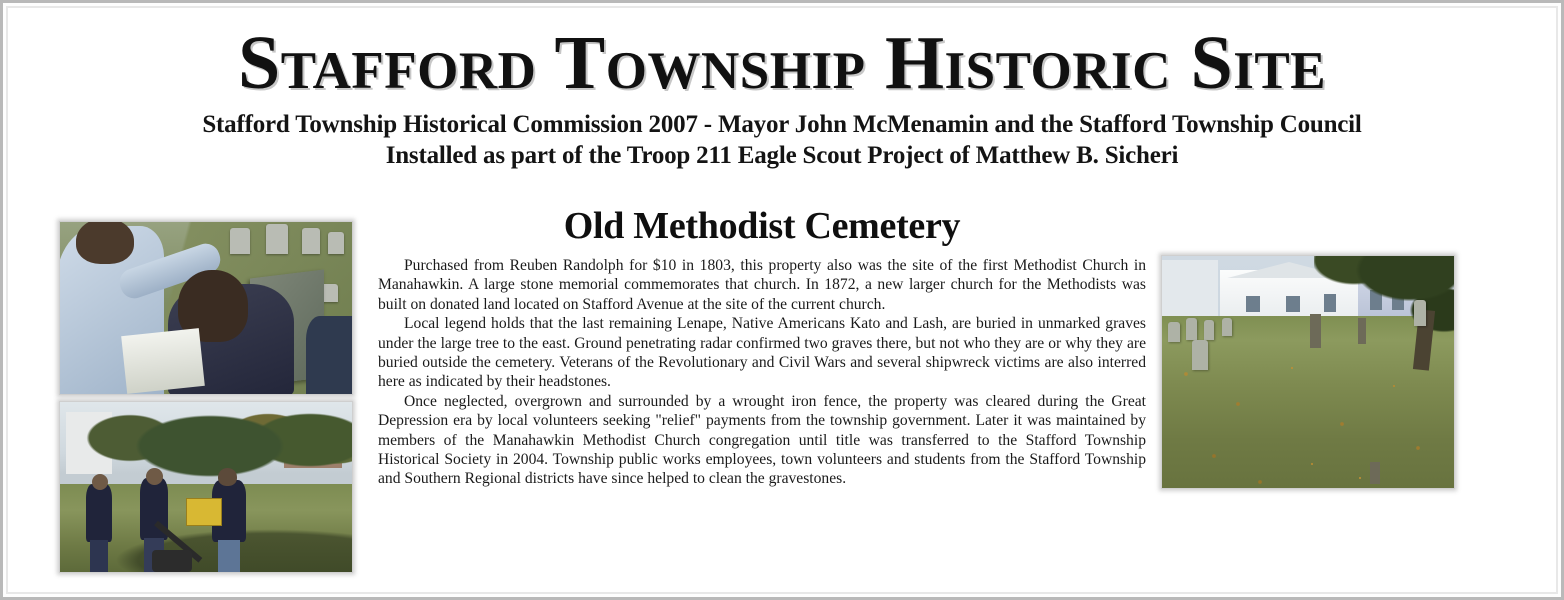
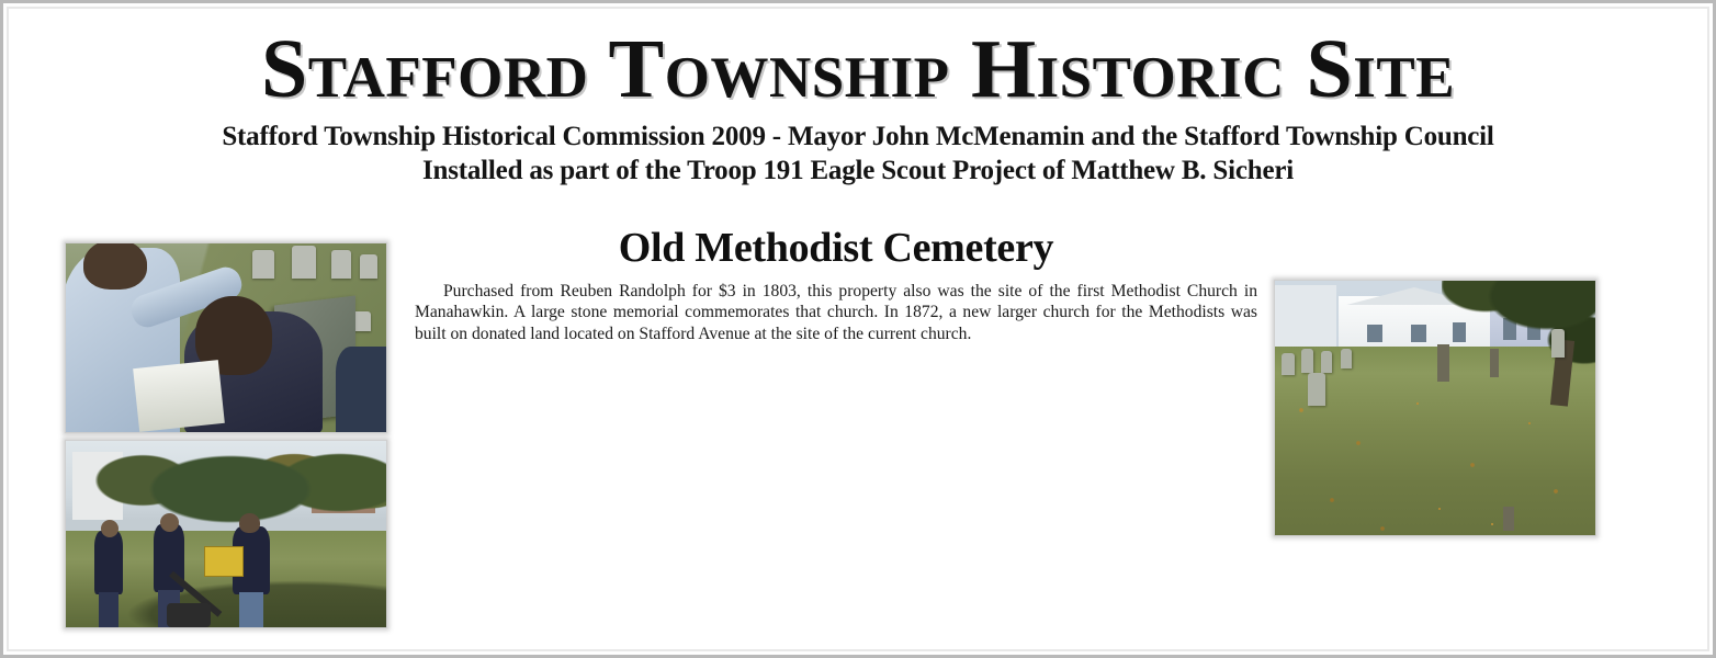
  Stafford Township Historic Site
- Stafford Township Historical Commission 2007 - Mayor John McMenamin and the Stafford Township Council
+ Stafford Township Historical Commission 2009 - Mayor John McMenamin and the Stafford Township Council
- Installed as part of the Troop 211 Eagle Scout Project of Matthew B. Sicheri
+ Installed as part of the Troop 191 Eagle Scout Project of Matthew B. Sicheri
  Old Methodist Cemetery
- Purchased from Reuben Randolph for $10 in 1803, this property also was the site of the first Methodist Church in Manahawkin. A large stone memorial commemorates that church. In 1872, a new larger church for the Methodists was built on donated land located on Stafford Avenue at the site of the current church.
+ Purchased from Reuben Randolph for $3 in 1803, this property also was the site of the first Methodist Church in Manahawkin. A large stone memorial commemorates that church. In 1872, a new larger church for the Methodists was built on donated land located on Stafford Avenue at the site of the current church.
- Local legend holds that the last remaining Lenape, Native Americans Kato and Lash, are buried in unmarked graves under the large tree to the east. Ground penetrating radar confirmed two graves there, but not who they are or why they are buried outside the cemetery. Veterans of the Revolutionary and Civil Wars and several shipwreck victims are also interred here as indicated by their headstones.
- Once neglected, overgrown and surrounded by a wrought iron fence, the property was cleared during the Great Depression era by local volunteers seeking "relief" payments from the township government. Later it was maintained by members of the Manahawkin Methodist Church congregation until title was transferred to the Stafford Township Historical Society in 2004. Township public works employees, town volunteers and students from the Stafford Township and Southern Regional districts have since helped to clean the gravestones.
